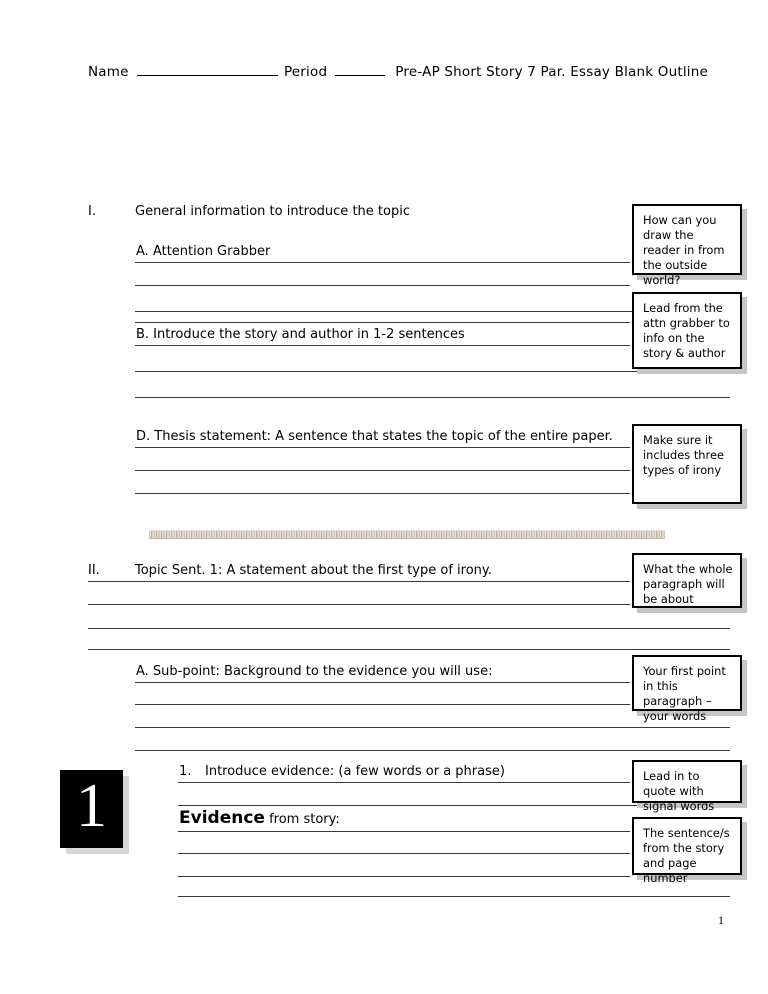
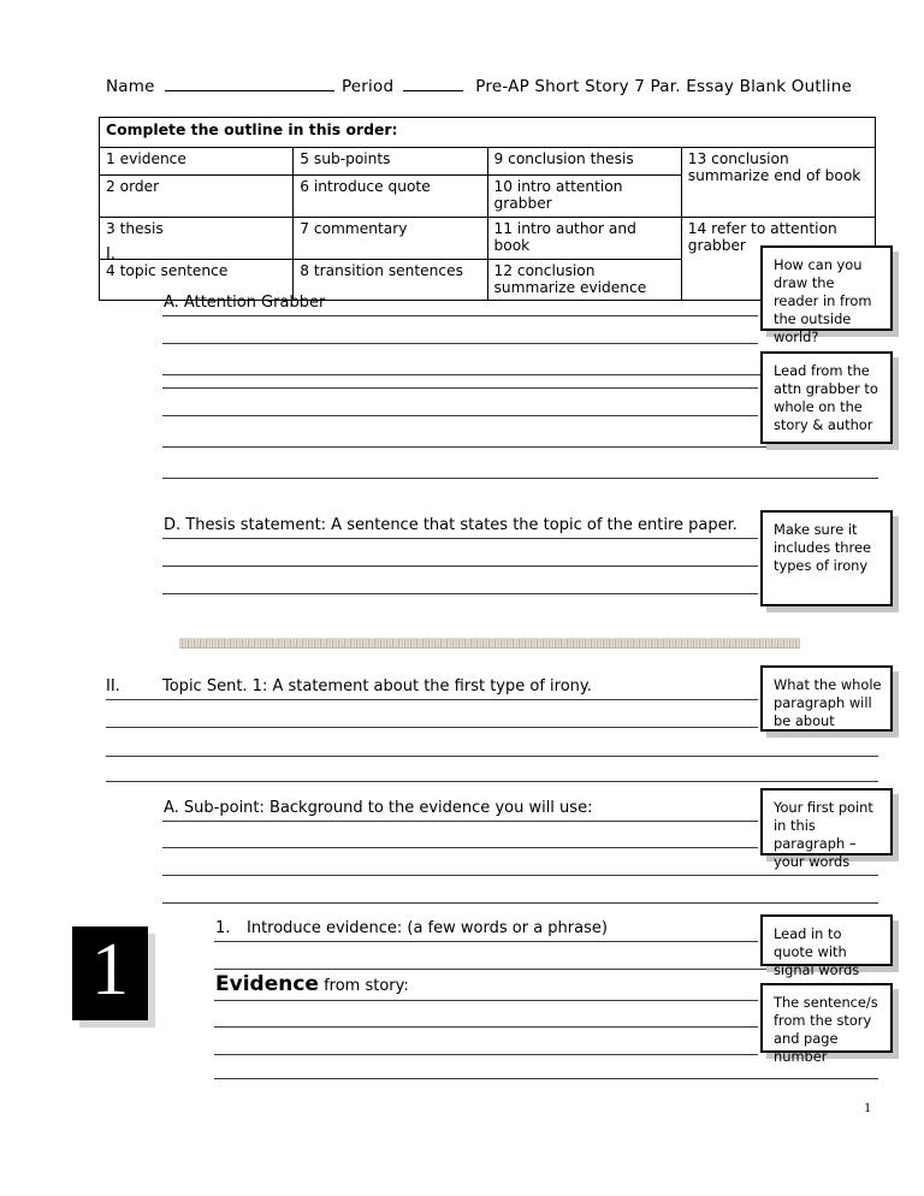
  Name
  Period
  Pre-AP Short Story 7 Par. Essay Blank Outline
+ Complete the outline in this order:
+ 1 evidence	5 sub-points	9 conclusion thesis	13 conclusion summarize end of book
+ 2 order	6 introduce quote	10 intro attention grabber
+ 3 thesis	7 commentary	11 intro author and book	14 refer to attention grabber
+ 4 topic sentence	8 transition sentences	12 conclusion summarize evidence
  I.
- General information to introduce the topic
  A. Attention Grabber
- B. Introduce the story and author in 1-2 sentences
  D. Thesis statement: A sentence that states the topic of the entire paper.
  II.
  Topic Sent. 1: A statement about the first type of irony.
  A. Sub-point: Background to the evidence you will use:
  1.
  Introduce evidence: (a few words or a phrase)
  Evidence from story:
  1
  How can you draw the reader in from the outside world?
- Lead from the attn grabber to info on the story & author
+ Lead from the attn grabber to whole on the story & author
  Make sure it includes three types of irony
  What the whole paragraph will be about
  Your first point in this paragraph – your words
  Lead in to quote with signal words
  The sentence/s from the story and page number
  1
